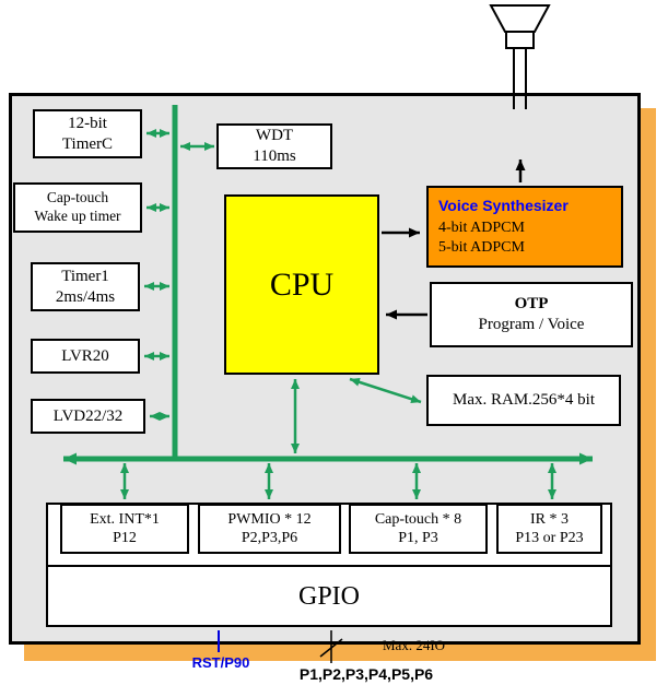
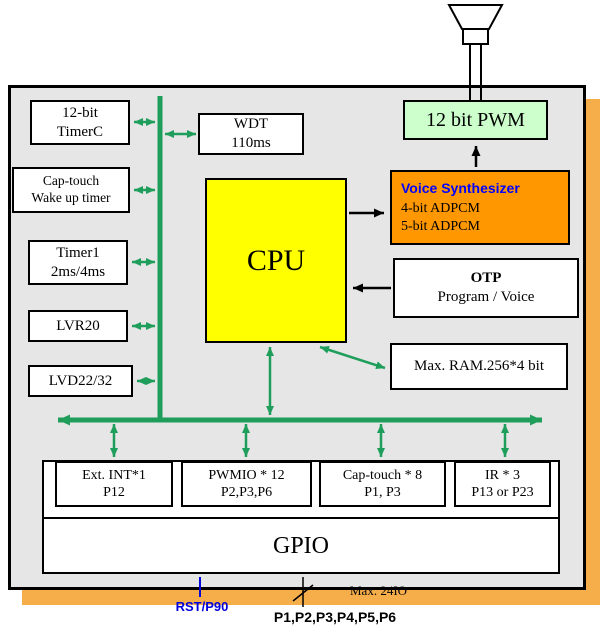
  12-bit
  TimerC
  Cap-touch
  Wake up timer
  Timer1
  2ms/4ms
  LVR20
  LVD22/32
  WDT
  110ms
  CPU
+ 12 bit PWM
  Voice Synthesizer
  4-bit ADPCM
  5-bit ADPCM
  OTP
  Program / Voice
  Max. RAM.256*4 bit
  Ext. INT*1
  P12
  PWMIO * 12
  P2,P3,P6
  Cap-touch * 8
  P1, P3
  IR * 3
  P13 or P23
  GPIO
  RST/P90
  P1,P2,P3,P4,P5,P6
  Max. 24IO
